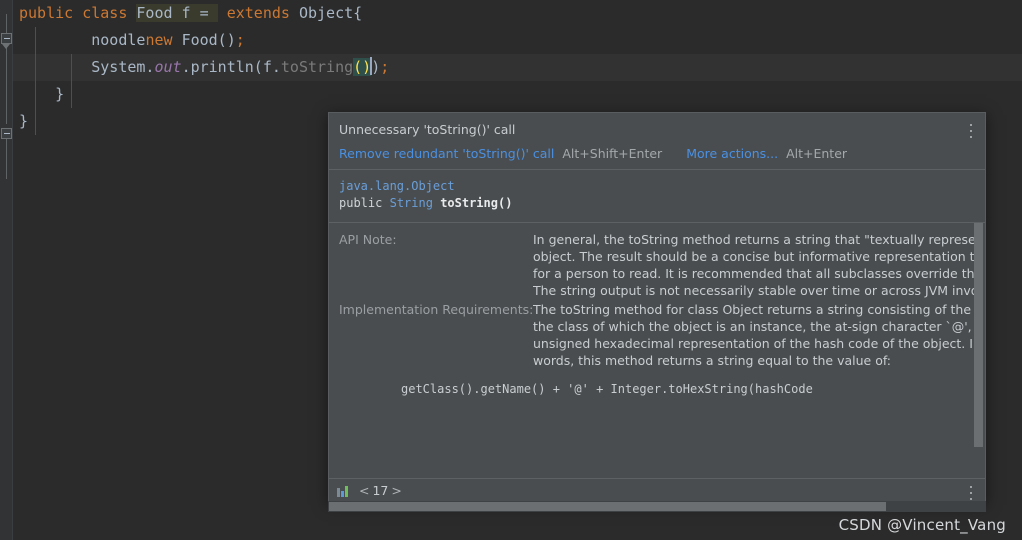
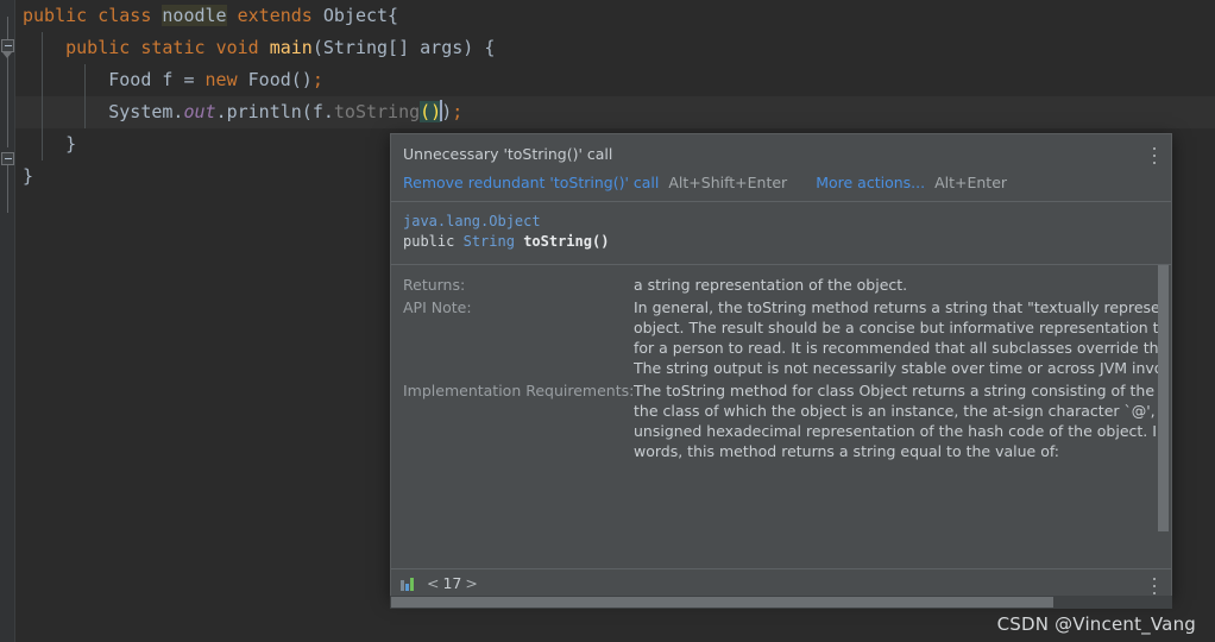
- public class Food f = extends Object{
+ public class noodle extends Object{
+ public static void main(String[] args) {
- noodlenew Food();
+ Food f = new Food();
  System.out.println(f.toString());
  }
  }
  Unnecessary 'toString()' call
  Remove redundant 'toString()' call Alt+Shift+Enter More actions... Alt+Enter
  java.lang.Object
  public String toString()
+ Returns:
+ a string representation of the object.
  API Note:
  In general, the toString method returns a string that "textually represe
  object. The result should be a concise but informative representation t
  for a person to read. It is recommended that all subclasses override th
  The string output is not necessarily stable over time or across JVM inv
  Implementation Requirements:
  The toString method for class Object returns a string consisting of the
  the class of which the object is an instance, the at-sign character `@',
  unsigned hexadecimal representation of the hash code of the object. I
  words, this method returns a string equal to the value of:
- getClass().getName() + '@' + Integer.toHexString(hashCode
  < 17 >
  CSDN @Vincent_Vang
